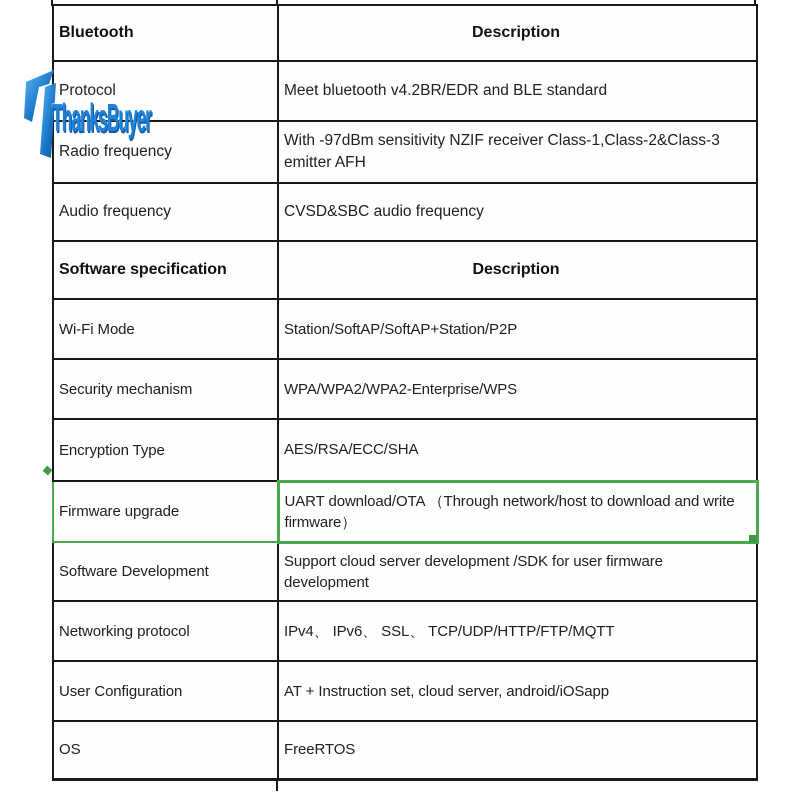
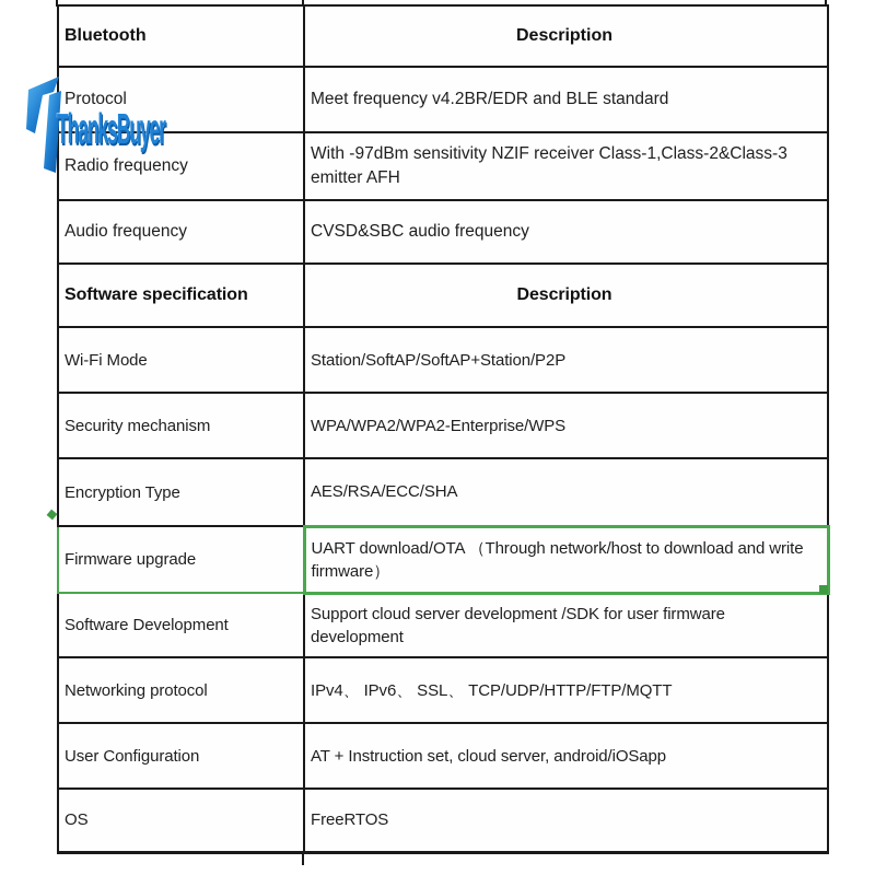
  Bluetooth	Description
- Protocol	Meet bluetooth v4.2BR/EDR and BLE standard
+ Protocol	Meet frequency v4.2BR/EDR and BLE standard
  Radio frequency	With -97dBm sensitivity NZIF receiver Class-1,Class-2&Class-3 emitter AFH
  Audio frequency	CVSD&SBC audio frequency
  Software specification	Description
  Wi-Fi Mode	Station/SoftAP/SoftAP+Station/P2P
  Security mechanism	WPA/WPA2/WPA2-Enterprise/WPS
  Encryption Type	AES/RSA/ECC/SHA
  Firmware upgrade	UART download/OTA （Through network/host to download and write firmware）
  Software Development	Support cloud server development /SDK for user firmware development
  Networking protocol	IPv4、 IPv6、 SSL、 TCP/UDP/HTTP/FTP/MQTT
  User Configuration	AT + Instruction set, cloud server, android/iOSapp
  OS	FreeRTOS
  ThanksBuyer
